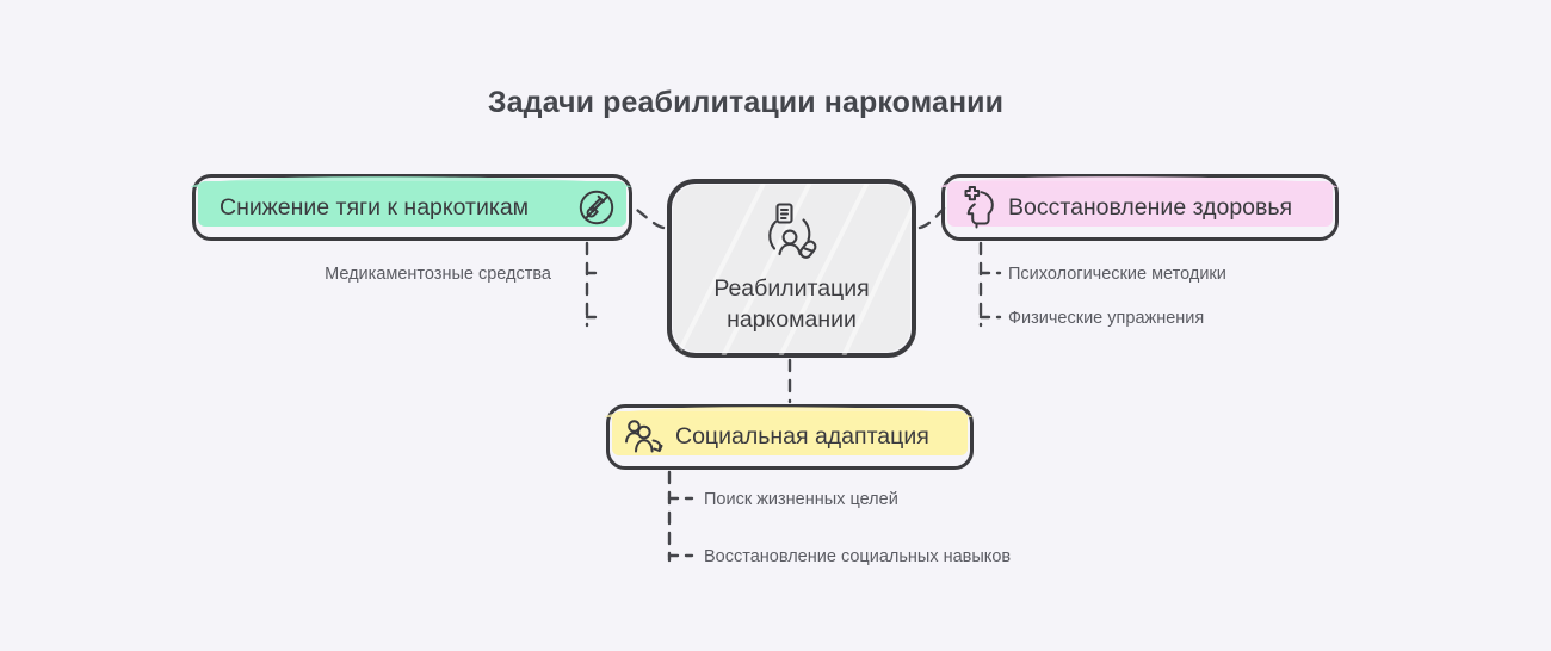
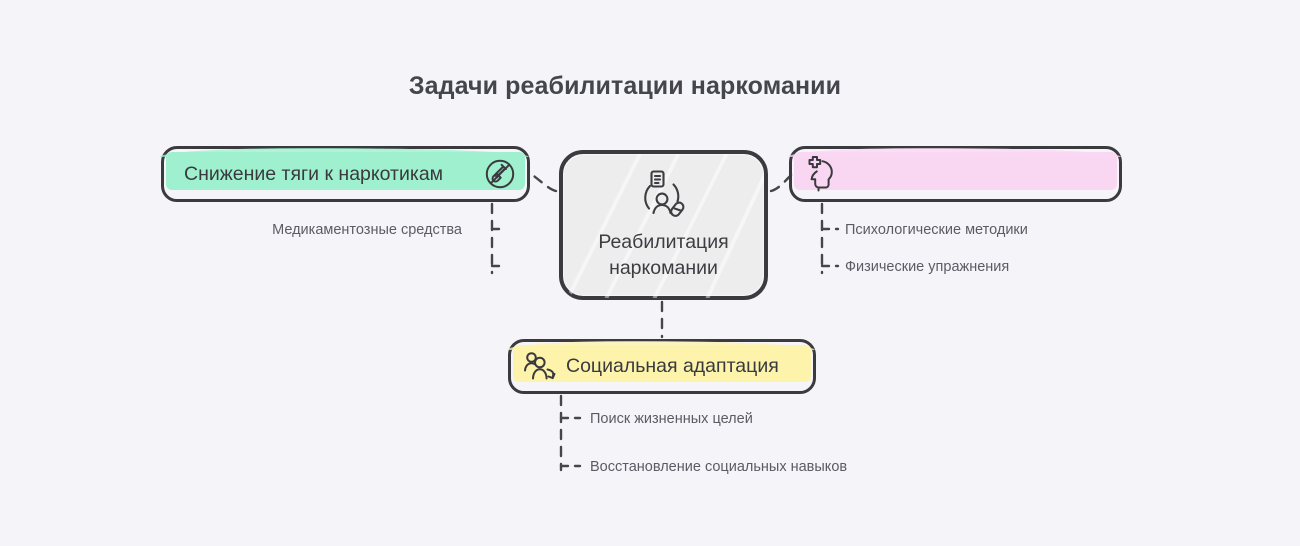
  Задачи реабилитации наркомании
  Реабилитация
  наркомании
  Снижение тяги к наркотикам
- Восстановление здоровья
  Социальная адаптация
  Медикаментозные средства
  Психологические методики
  Физические упражнения
  Поиск жизненных целей
  Восстановление социальных навыков
